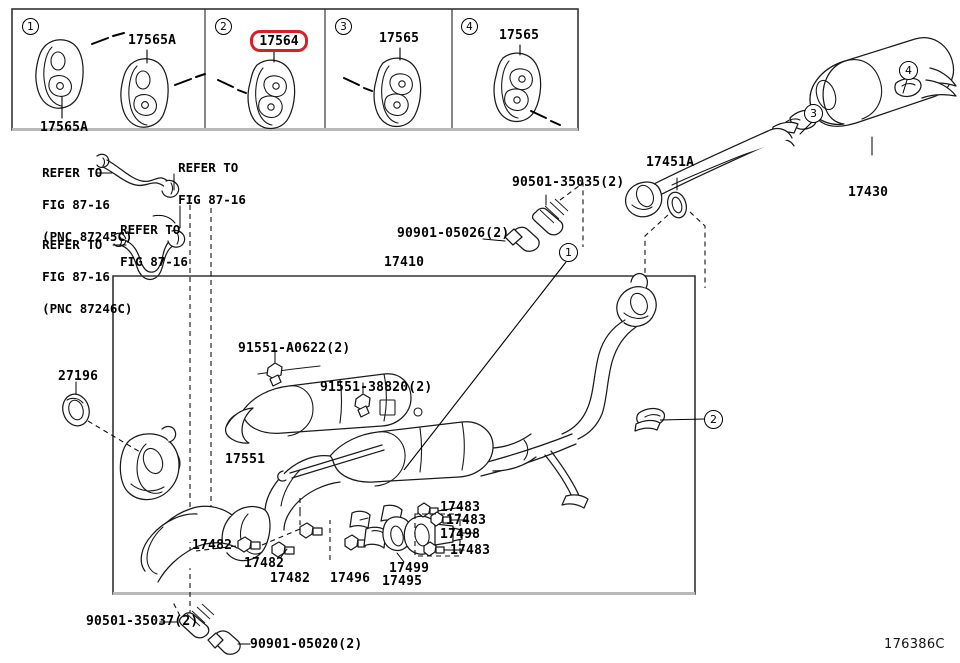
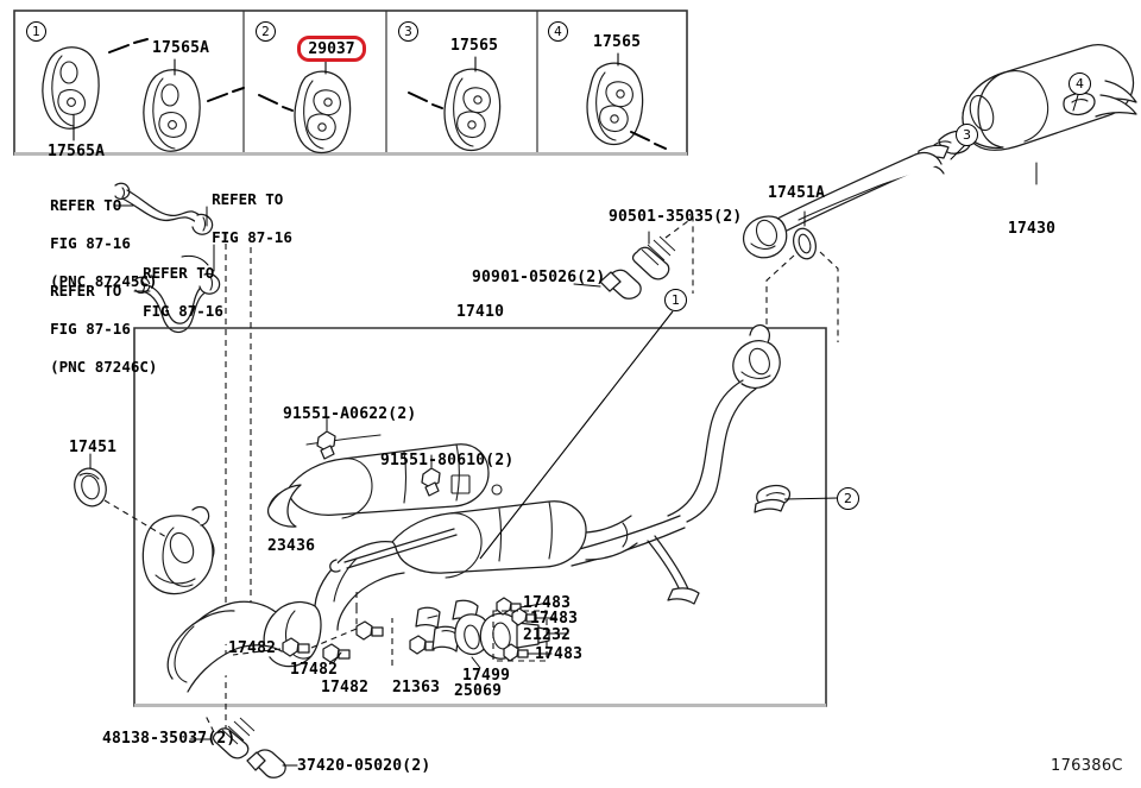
  1
  2
  3
  4
  17565A
  17565A
- 17564
+ 29037
  17565
  17565
  REFER TO
  FIG 87-16
  (PNC 87245C)
  REFER TO
  FIG 87-16
  REFER TO
  FIG 87-16
  REFER TO
  FIG 87-16
  (PNC 87246C)
  17451A
  17430
  90501-35035(2)
  90901-05026(2)
  17410
- 27196
+ 17451
  91551-A0622(2)
- 91551-38820(2)
+ 91551-80610(2)
- 17551
+ 23436
  17482
  17482
  17482
  17483
  17483
  17483
- 17498
+ 21232
  17499
- 17496
+ 21363
- 17495
+ 25069
- 90501-35037(2)
+ 48138-35037(2)
- 90901-05020(2)
+ 37420-05020(2)
  1
  2
  3
  4
  176386C
